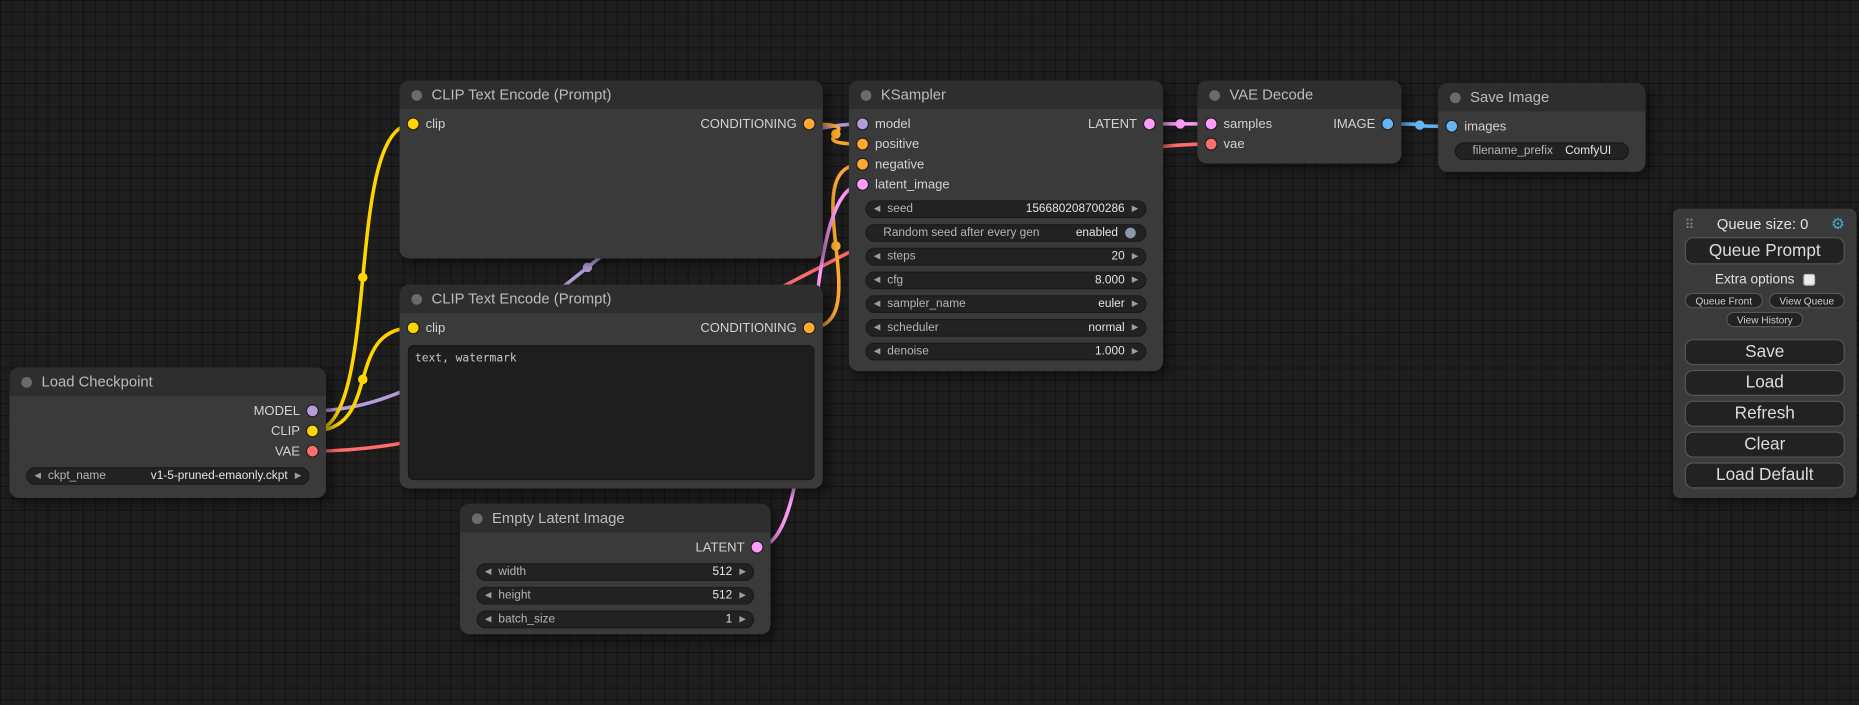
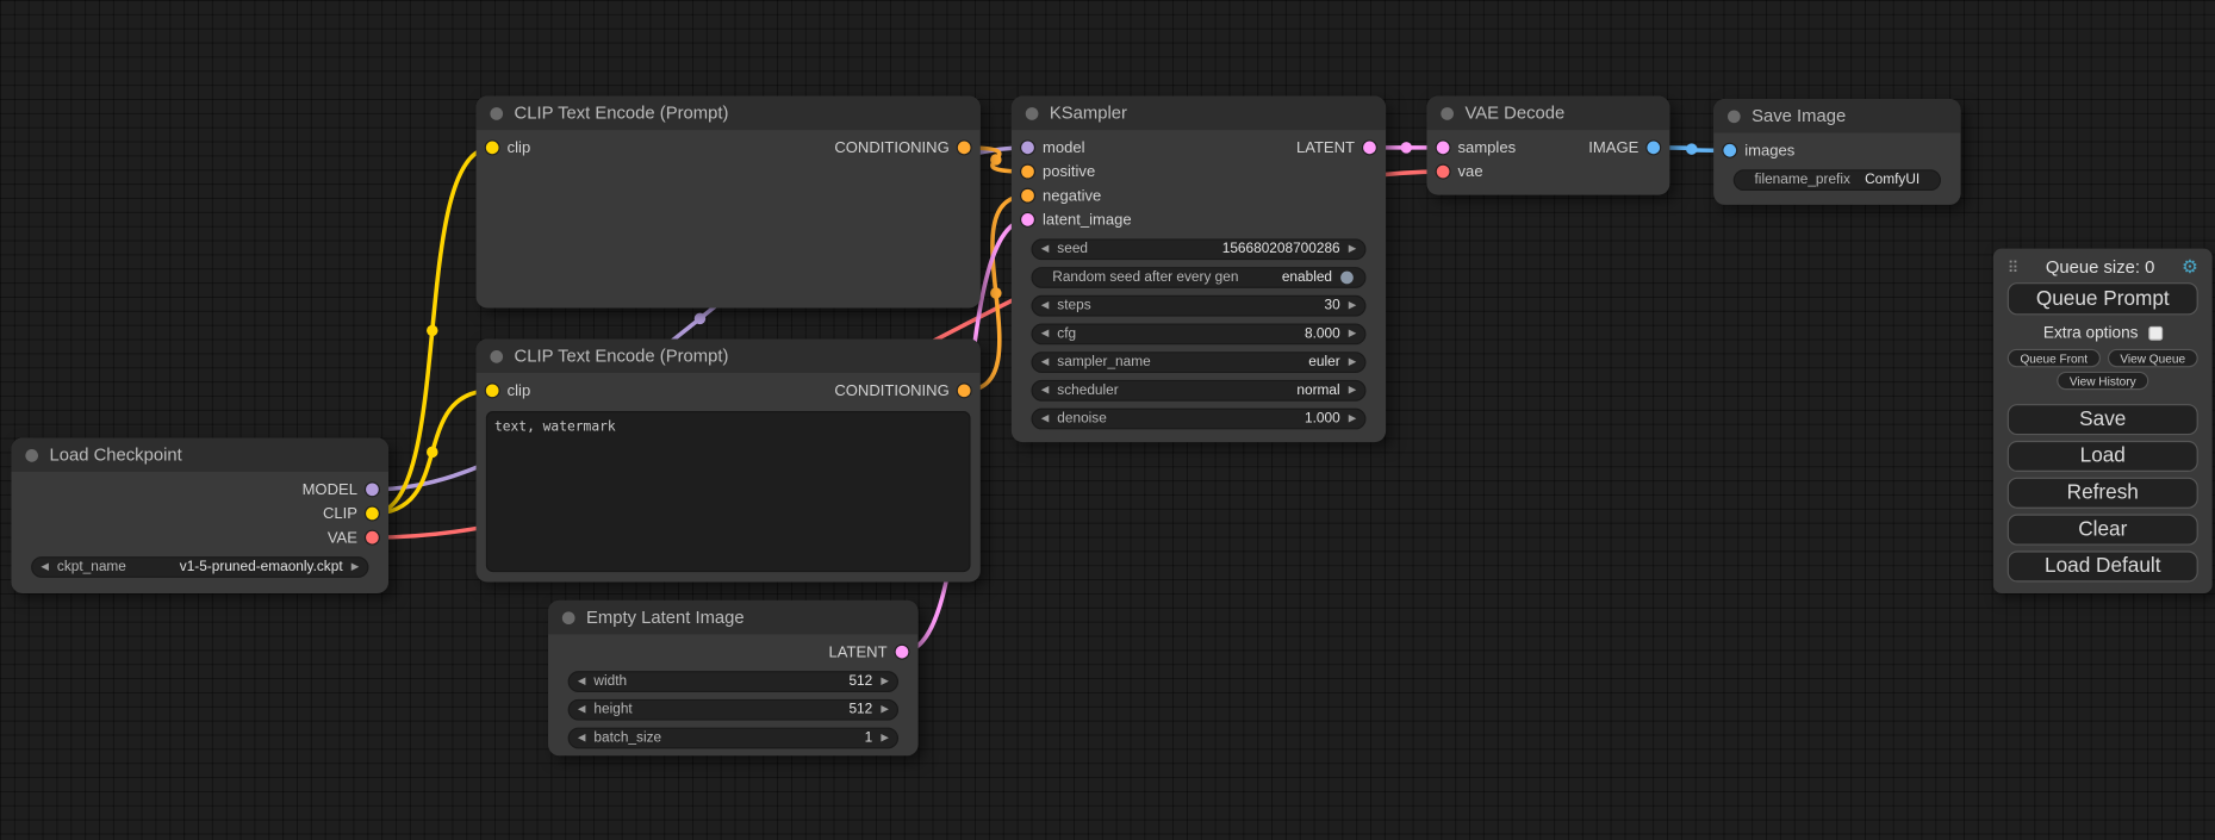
  Load Checkpoint
  MODEL
  CLIP
  VAE
  ◀
  ckpt_name
  v1-5-pruned-emaonly.ckpt
  ▶
  CLIP Text Encode (Prompt)
  clip
  CONDITIONING
  CLIP Text Encode (Prompt)
  clip
  CONDITIONING
  text, watermark
  Empty Latent Image
  LATENT
  ◀
  width
  512
  ▶
  ◀
  height
  512
  ▶
  ◀
  batch_size
  1
  ▶
  KSampler
  model
  LATENT
  positive
  negative
  latent_image
  ◀
  seed
  156680208700286
  ▶
  Random seed after every gen
  enabled
  ◀
  steps
- 20
+ 30
  ▶
  ◀
  cfg
  8.000
  ▶
  ◀
  sampler_name
  euler
  ▶
  ◀
  scheduler
  normal
  ▶
  ◀
  denoise
  1.000
  ▶
  VAE Decode
  samples
  IMAGE
  vae
  Save Image
  images
  filename_prefix
  ComfyUI
  ⠿
  Queue size: 0
  ⚙
  Queue Prompt
  Extra options
  Queue Front
  View Queue
  View History
  Save
  Load
  Refresh
  Clear
  Load Default
